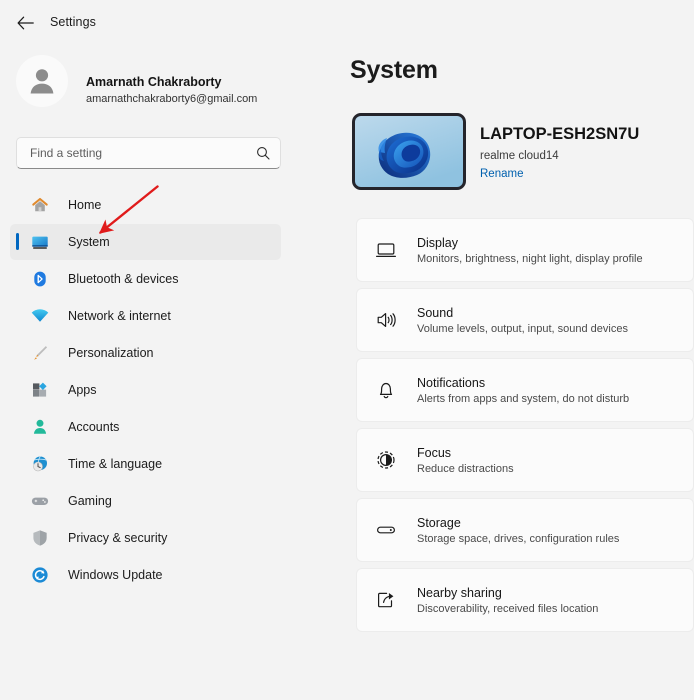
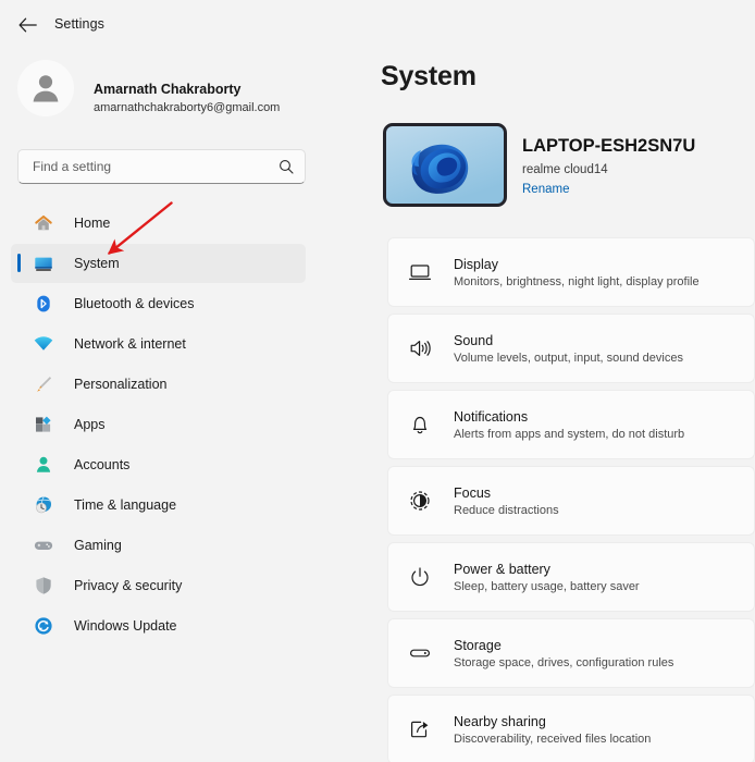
  Settings
  Amarnath Chakraborty
  amarnathchakraborty6@gmail.com
  Find a setting
  Home
  System
  Bluetooth & devices
  Network & internet
  Personalization
  Apps
  Accounts
  Time & language
  Gaming
  Privacy & security
  Windows Update
  System
  LAPTOP-ESH2SN7U
  realme cloud14
  Rename
  Display
  Monitors, brightness, night light, display profile
  Sound
  Volume levels, output, input, sound devices
  Notifications
  Alerts from apps and system, do not disturb
  Focus
  Reduce distractions
+ Power & battery
+ Sleep, battery usage, battery saver
  Storage
  Storage space, drives, configuration rules
  Nearby sharing
  Discoverability, received files location
